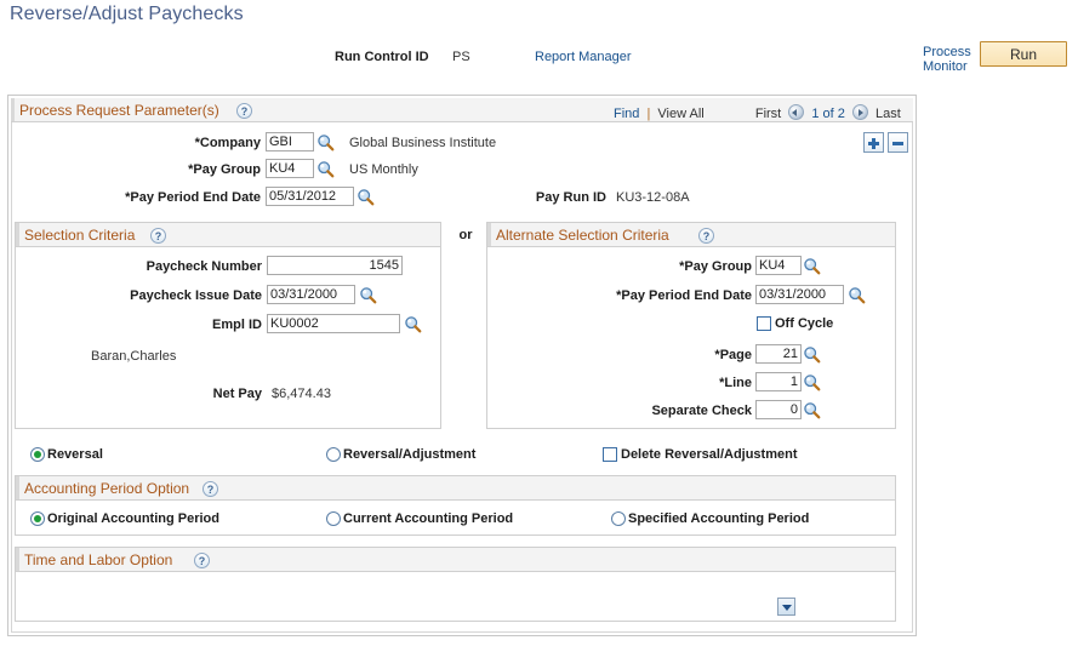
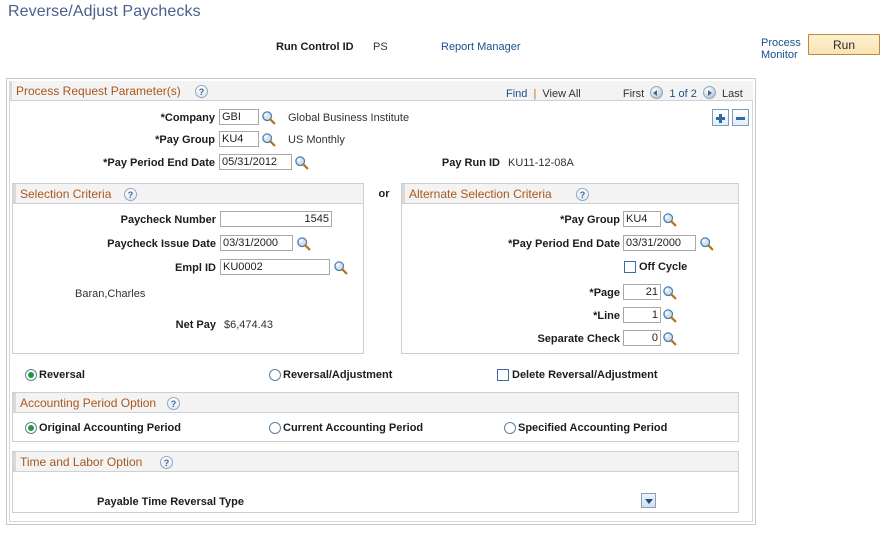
  Reverse/Adjust Paychecks
  Run Control ID
  PS
  Report Manager
  Process Monitor
  Run
  Process Request Parameter(s)
  ?
  Find | View All First 1 of 2 Last
  *Company
  GBI
  Global Business Institute
  *Pay Group
  KU4
  US Monthly
  *Pay Period End Date
  05/31/2012
  Pay Run ID
- KU3-12-08A
+ KU11-12-08A
  Selection Criteria
  ?
  or
  Paycheck Number
  1545
  Paycheck Issue Date
  03/31/2000
  Empl ID
  KU0002
  Baran,Charles
  Net Pay
  $6,474.43
  Alternate Selection Criteria
  ?
  *Pay Group
  KU4
  *Pay Period End Date
  03/31/2000
  Off Cycle
  *Page
  21
  *Line
  1
  Separate Check
  0
  Reversal
  Reversal/Adjustment
  Delete Reversal/Adjustment
  Accounting Period Option
  ?
  Original Accounting Period
  Current Accounting Period
  Specified Accounting Period
  Time and Labor Option
  ?
+ Payable Time Reversal Type
